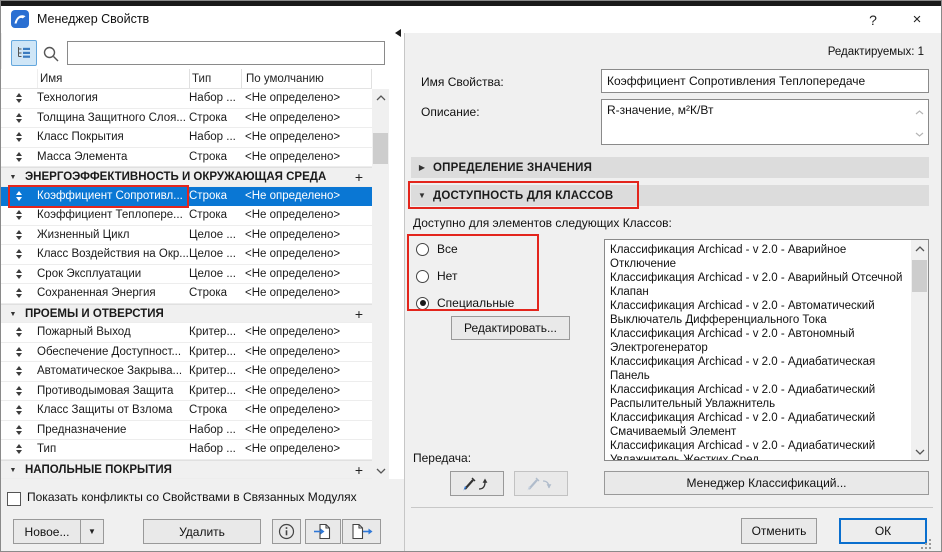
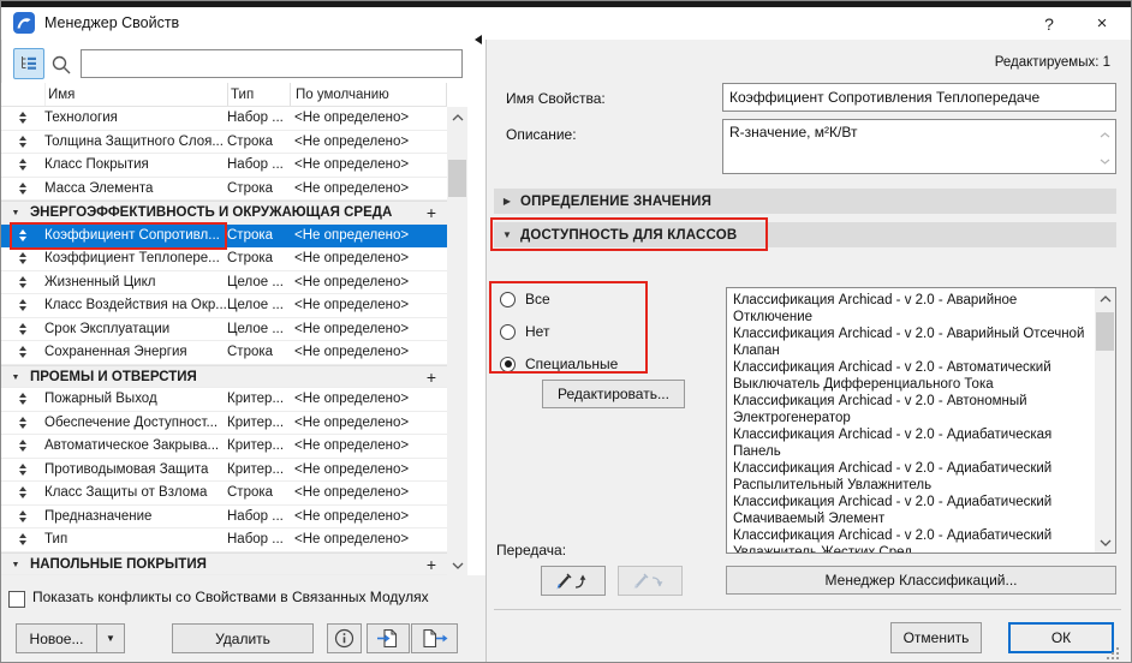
  Менеджер Свойств
  ?
  ×
  Имя
  Тип
  По умолчанию
  Технология
  Набор ...
  <Не определено>
  Толщина Защитного Слоя...
  Строка
  <Не определено>
  Класс Покрытия
  Набор ...
  <Не определено>
  Масса Элемента
  Строка
  <Не определено>
  ЭНЕРГОЭФФЕКТИВНОСТЬ И ОКРУЖАЮЩАЯ СРЕДА
  +
  Коэффициент Сопротивл...
  Строка
  <Не определено>
  Коэффициент Теплопере...
  Строка
  <Не определено>
  Жизненный Цикл
  Целое ...
  <Не определено>
  Класс Воздействия на Окр...
  Целое ...
  <Не определено>
  Срок Эксплуатации
  Целое ...
  <Не определено>
  Сохраненная Энергия
  Строка
  <Не определено>
  ПРОЕМЫ И ОТВЕРСТИЯ
  +
  Пожарный Выход
  Критер...
  <Не определено>
  Обеспечение Доступност...
  Критер...
  <Не определено>
  Автоматическое Закрыва...
  Критер...
  <Не определено>
  Противодымовая Защита
  Критер...
  <Не определено>
  Класс Защиты от Взлома
  Строка
  <Не определено>
  Предназначение
  Набор ...
  <Не определено>
  Тип
  Набор ...
  <Не определено>
  НАПОЛЬНЫЕ ПОКРЫТИЯ
  +
  Показать конфликты со Свойствами в Связанных Модулях
  Новое...
  ▼
  Удалить
  Редактируемых: 1
  Имя Свойства:
  Коэффициент Сопротивления Теплопередаче
  Описание:
  R-значение, м²К/Вт
  ▶
  ОПРЕДЕЛЕНИЕ ЗНАЧЕНИЯ
  ▼
  ДОСТУПНОСТЬ ДЛЯ КЛАССОВ
- Доступно для элементов следующих Классов:
  Все
  Нет
  Специальные
  Редактировать...
  Классификация Archicad - v 2.0 - Аварийное Отключение
  Классификация Archicad - v 2.0 - Аварийный Отсечной Клапан
  Классификация Archicad - v 2.0 - Автоматический Выключатель Дифференциального Тока
  Классификация Archicad - v 2.0 - Автономный Электрогенератор
  Классификация Archicad - v 2.0 - Адиабатическая Панель
  Классификация Archicad - v 2.0 - Адиабатический Распылительный Увлажнитель
  Классификация Archicad - v 2.0 - Адиабатический Смачиваемый Элемент
  Передача:
  Менеджер Классификаций...
  Отменить
  ОК
